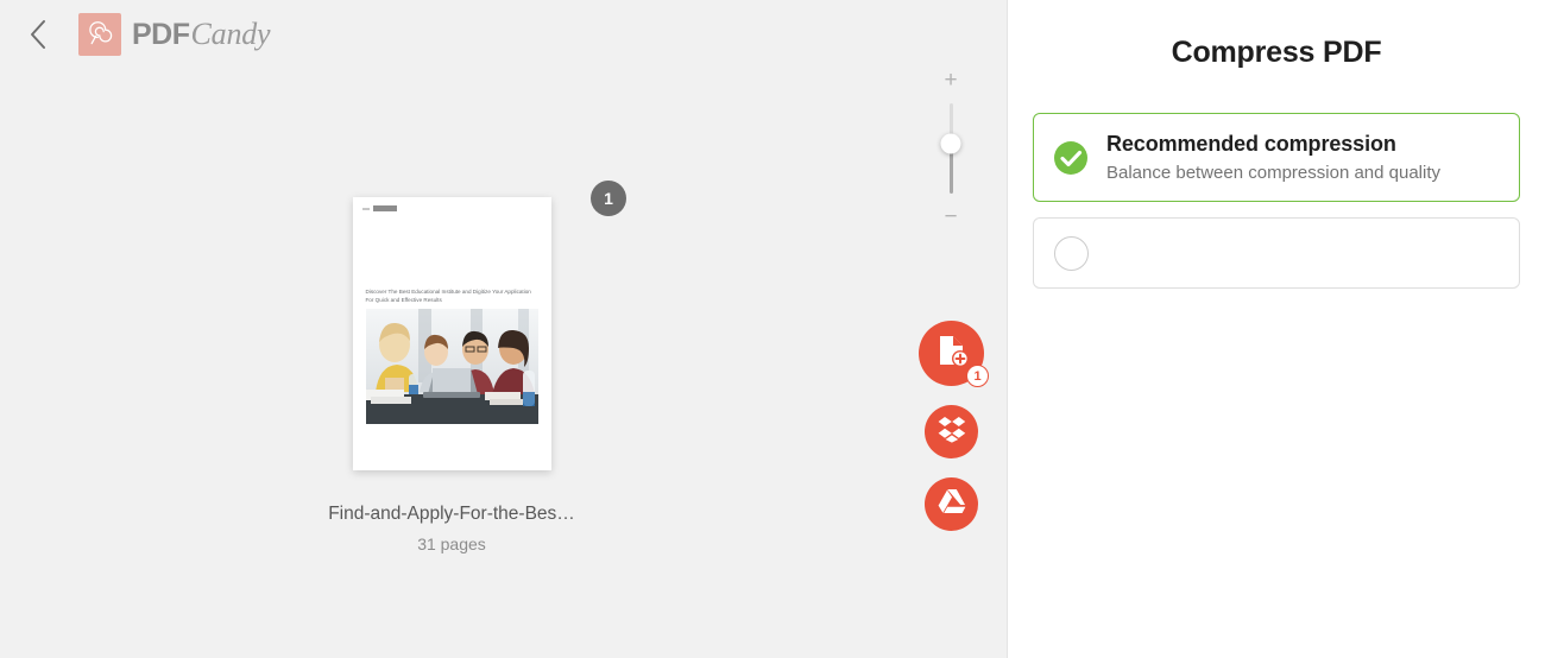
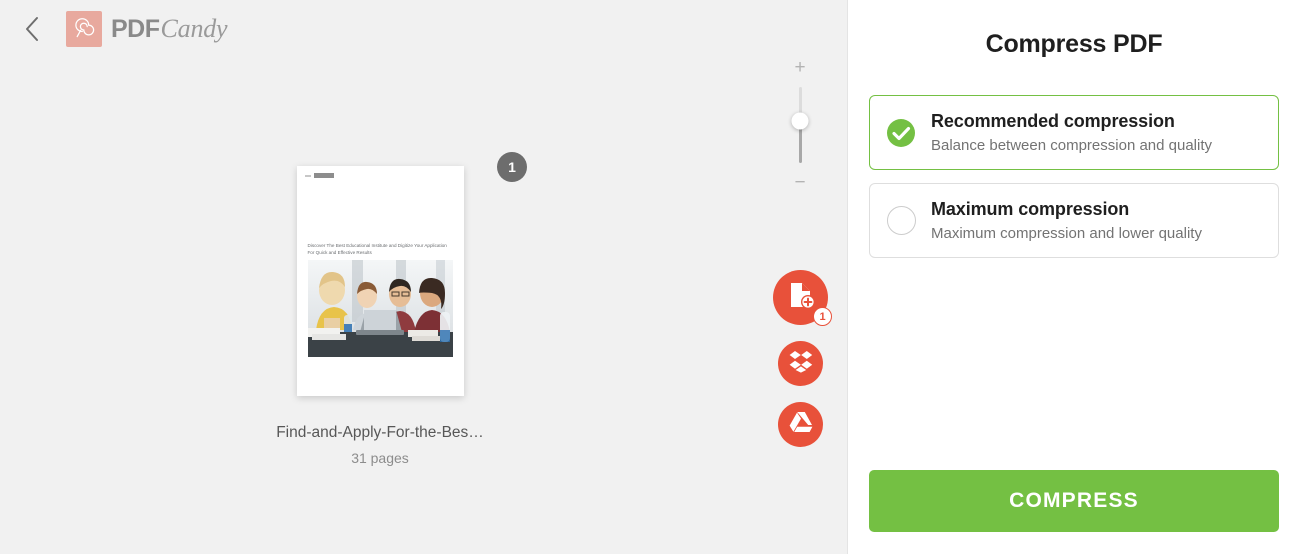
  PDF
  Candy
  1
  Find-and-Apply-For-the-Bes…
  31 pages
  +
  −
  1
  Compress PDF
  Recommended compression
  Balance between compression and quality
+ Maximum compression
+ Maximum compression and lower quality
+ COMPRESS
